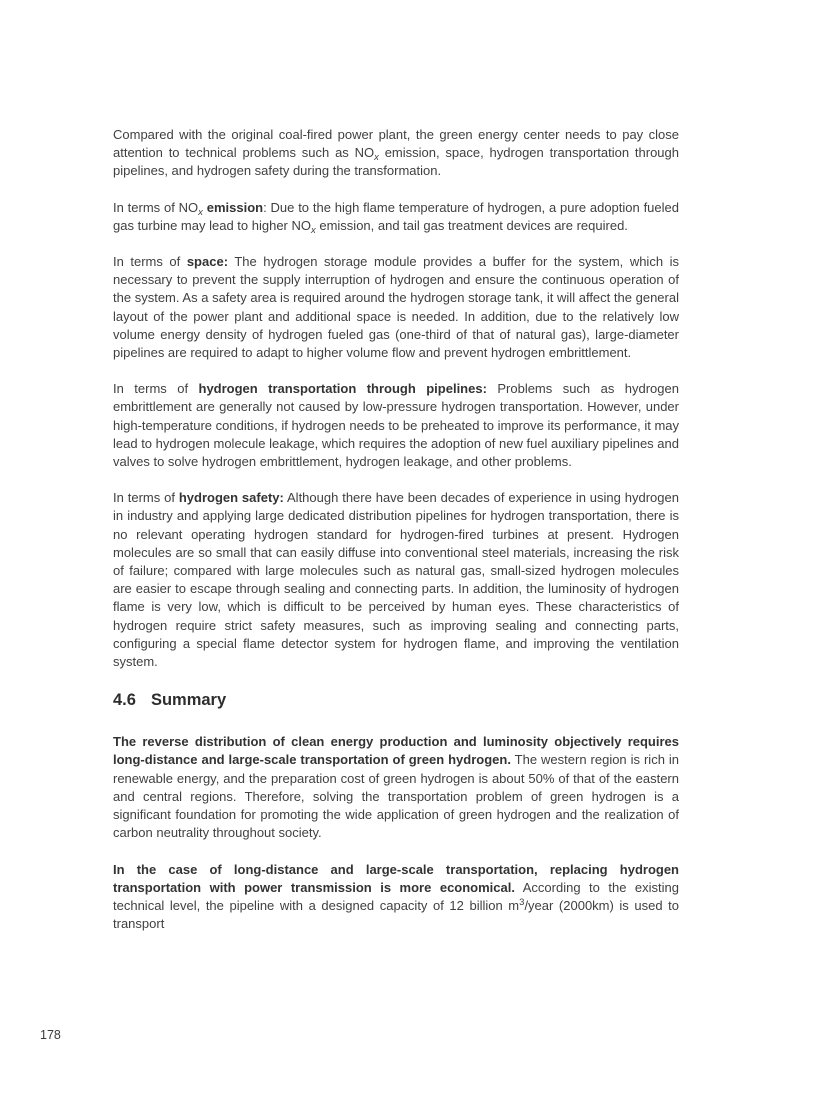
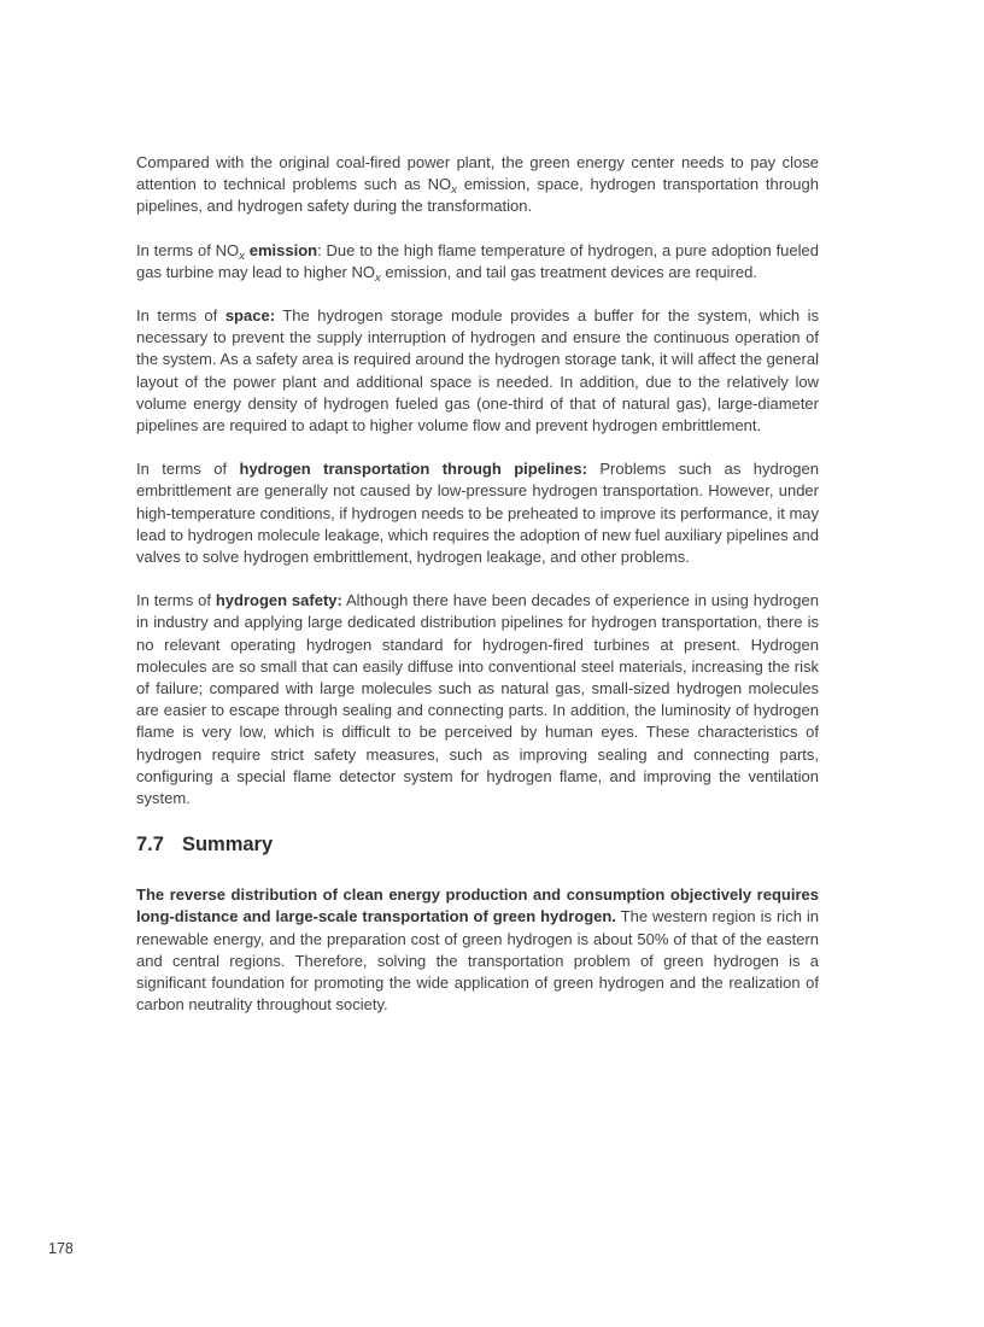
  Compared with the original coal-fired power plant, the green energy center needs to pay close attention to technical problems such as NOx emission, space, hydrogen transportation through pipelines, and hydrogen safety during the transformation.
  In terms of NOx emission: Due to the high flame temperature of hydrogen, a pure adoption fueled gas turbine may lead to higher NOx emission, and tail gas treatment devices are required.
  In terms of space: The hydrogen storage module provides a buffer for the system, which is necessary to prevent the supply interruption of hydrogen and ensure the continuous operation of the system. As a safety area is required around the hydrogen storage tank, it will affect the general layout of the power plant and additional space is needed. In addition, due to the relatively low volume energy density of hydrogen fueled gas (one-third of that of natural gas), large-diameter pipelines are required to adapt to higher volume flow and prevent hydrogen embrittlement.
  In terms of hydrogen transportation through pipelines: Problems such as hydrogen embrittlement are generally not caused by low-pressure hydrogen transportation. However, under high-temperature conditions, if hydrogen needs to be preheated to improve its performance, it may lead to hydrogen molecule leakage, which requires the adoption of new fuel auxiliary pipelines and valves to solve hydrogen embrittlement, hydrogen leakage, and other problems.
  In terms of hydrogen safety: Although there have been decades of experience in using hydrogen in industry and applying large dedicated distribution pipelines for hydrogen transportation, there is no relevant operating hydrogen standard for hydrogen-fired turbines at present. Hydrogen molecules are so small that can easily diffuse into conventional steel materials, increasing the risk of failure; compared with large molecules such as natural gas, small-sized hydrogen molecules are easier to escape through sealing and connecting parts. In addition, the luminosity of hydrogen flame is very low, which is difficult to be perceived by human eyes. These characteristics of hydrogen require strict safety measures, such as improving sealing and connecting parts, configuring a special flame detector system for hydrogen flame, and improving the ventilation system.
- 4.6 Summary
+ 7.7 Summary
- The reverse distribution of clean energy production and luminosity objectively requires long-distance and large-scale transportation of green hydrogen. The western region is rich in renewable energy, and the preparation cost of green hydrogen is about 50% of that of the eastern and central regions. Therefore, solving the transportation problem of green hydrogen is a significant foundation for promoting the wide application of green hydrogen and the realization of carbon neutrality throughout society.
+ The reverse distribution of clean energy production and consumption objectively requires long-distance and large-scale transportation of green hydrogen. The western region is rich in renewable energy, and the preparation cost of green hydrogen is about 50% of that of the eastern and central regions. Therefore, solving the transportation problem of green hydrogen is a significant foundation for promoting the wide application of green hydrogen and the realization of carbon neutrality throughout society.
- In the case of long-distance and large-scale transportation, replacing hydrogen transportation with power transmission is more economical. According to the existing technical level, the pipeline with a designed capacity of 12 billion m3/year (2000km) is used to transport
  178
